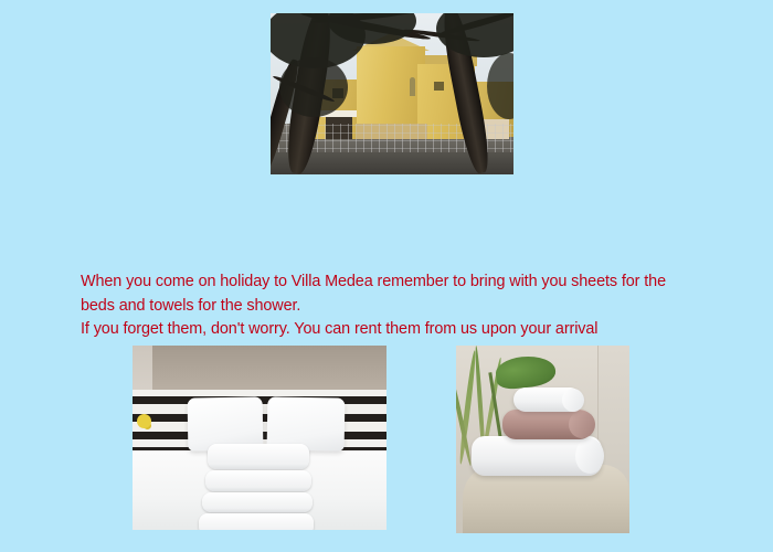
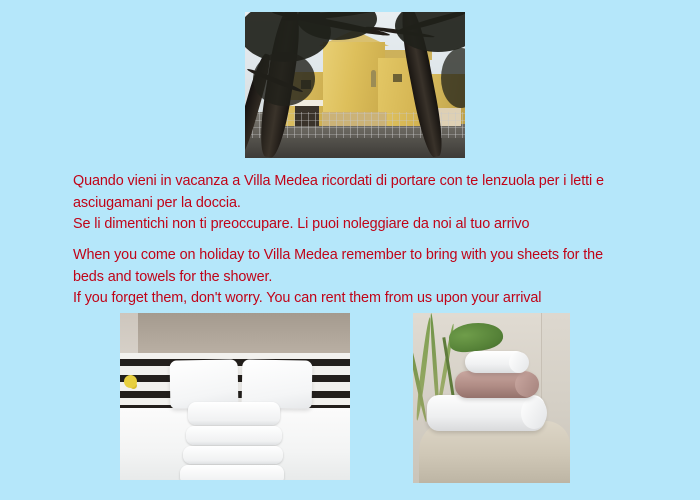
+ Quando vieni in vacanza a Villa Medea ricordati di portare con te lenzuola per i letti e
+ asciugamani per la doccia.
+ Se li dimentichi non ti preoccupare. Li puoi noleggiare da noi al tuo arrivo
  When you come on holiday to Villa Medea remember to bring with you sheets for the
  beds and towels for the shower.
  If you forget them, don't worry. You can rent them from us upon your arrival
